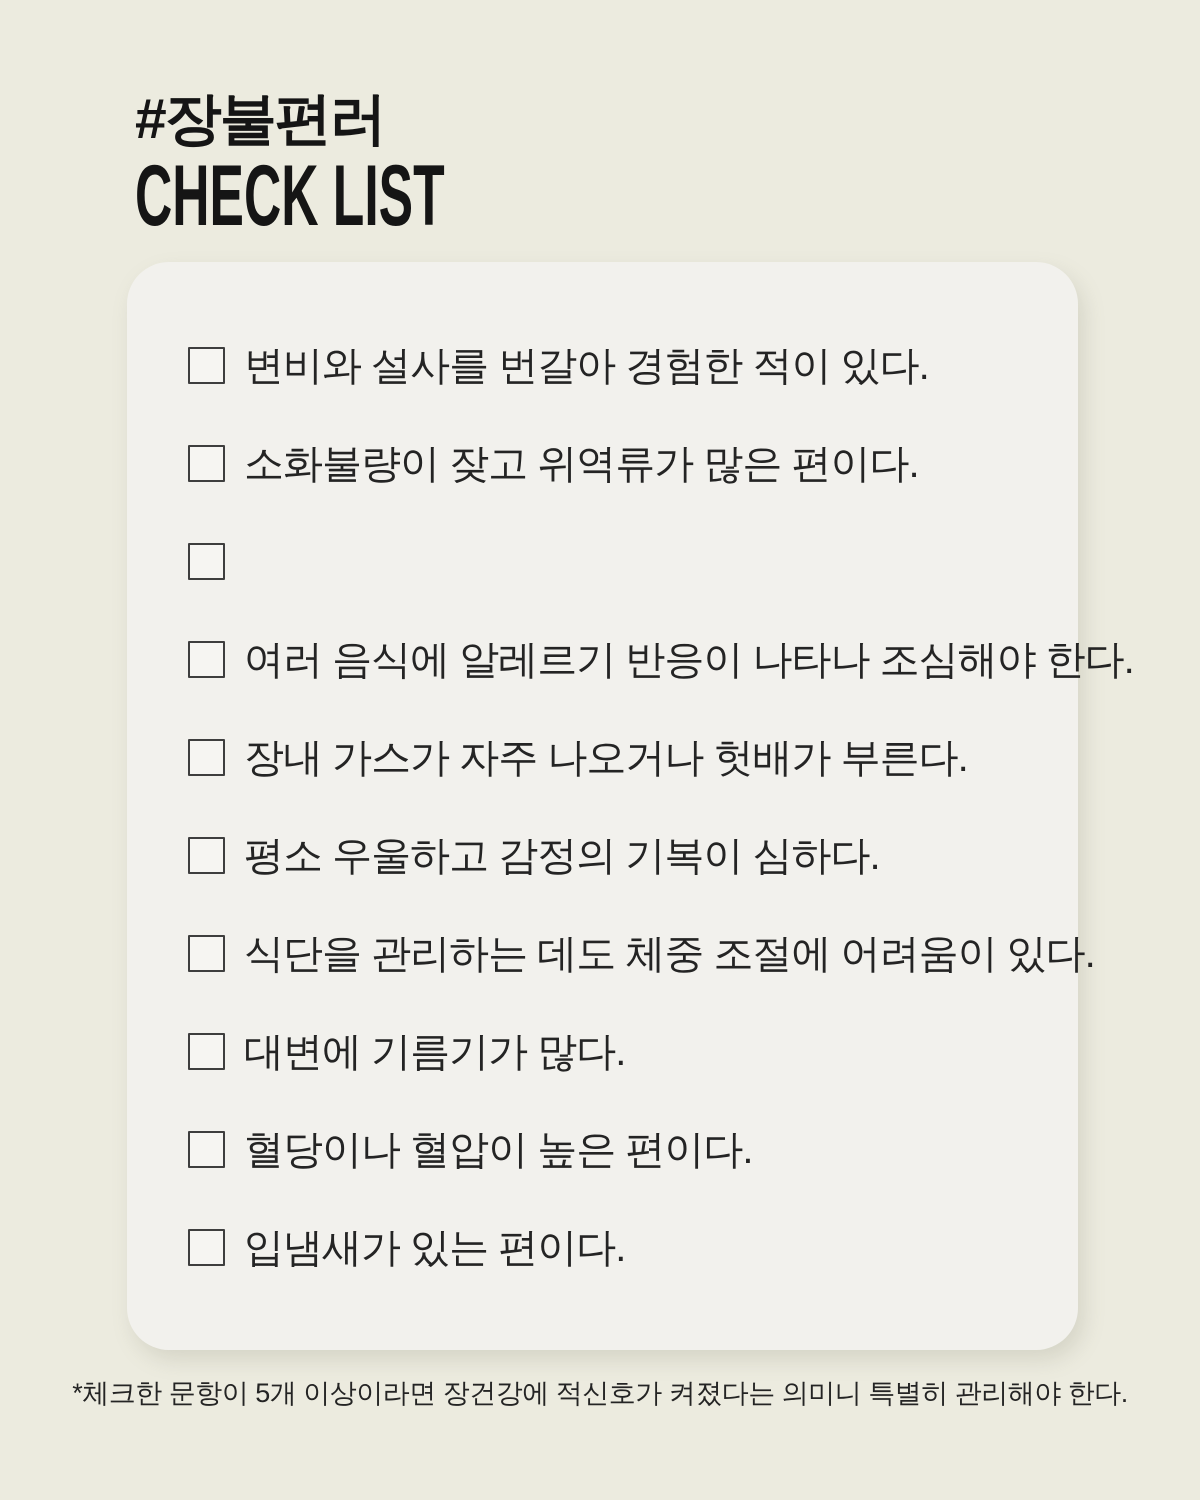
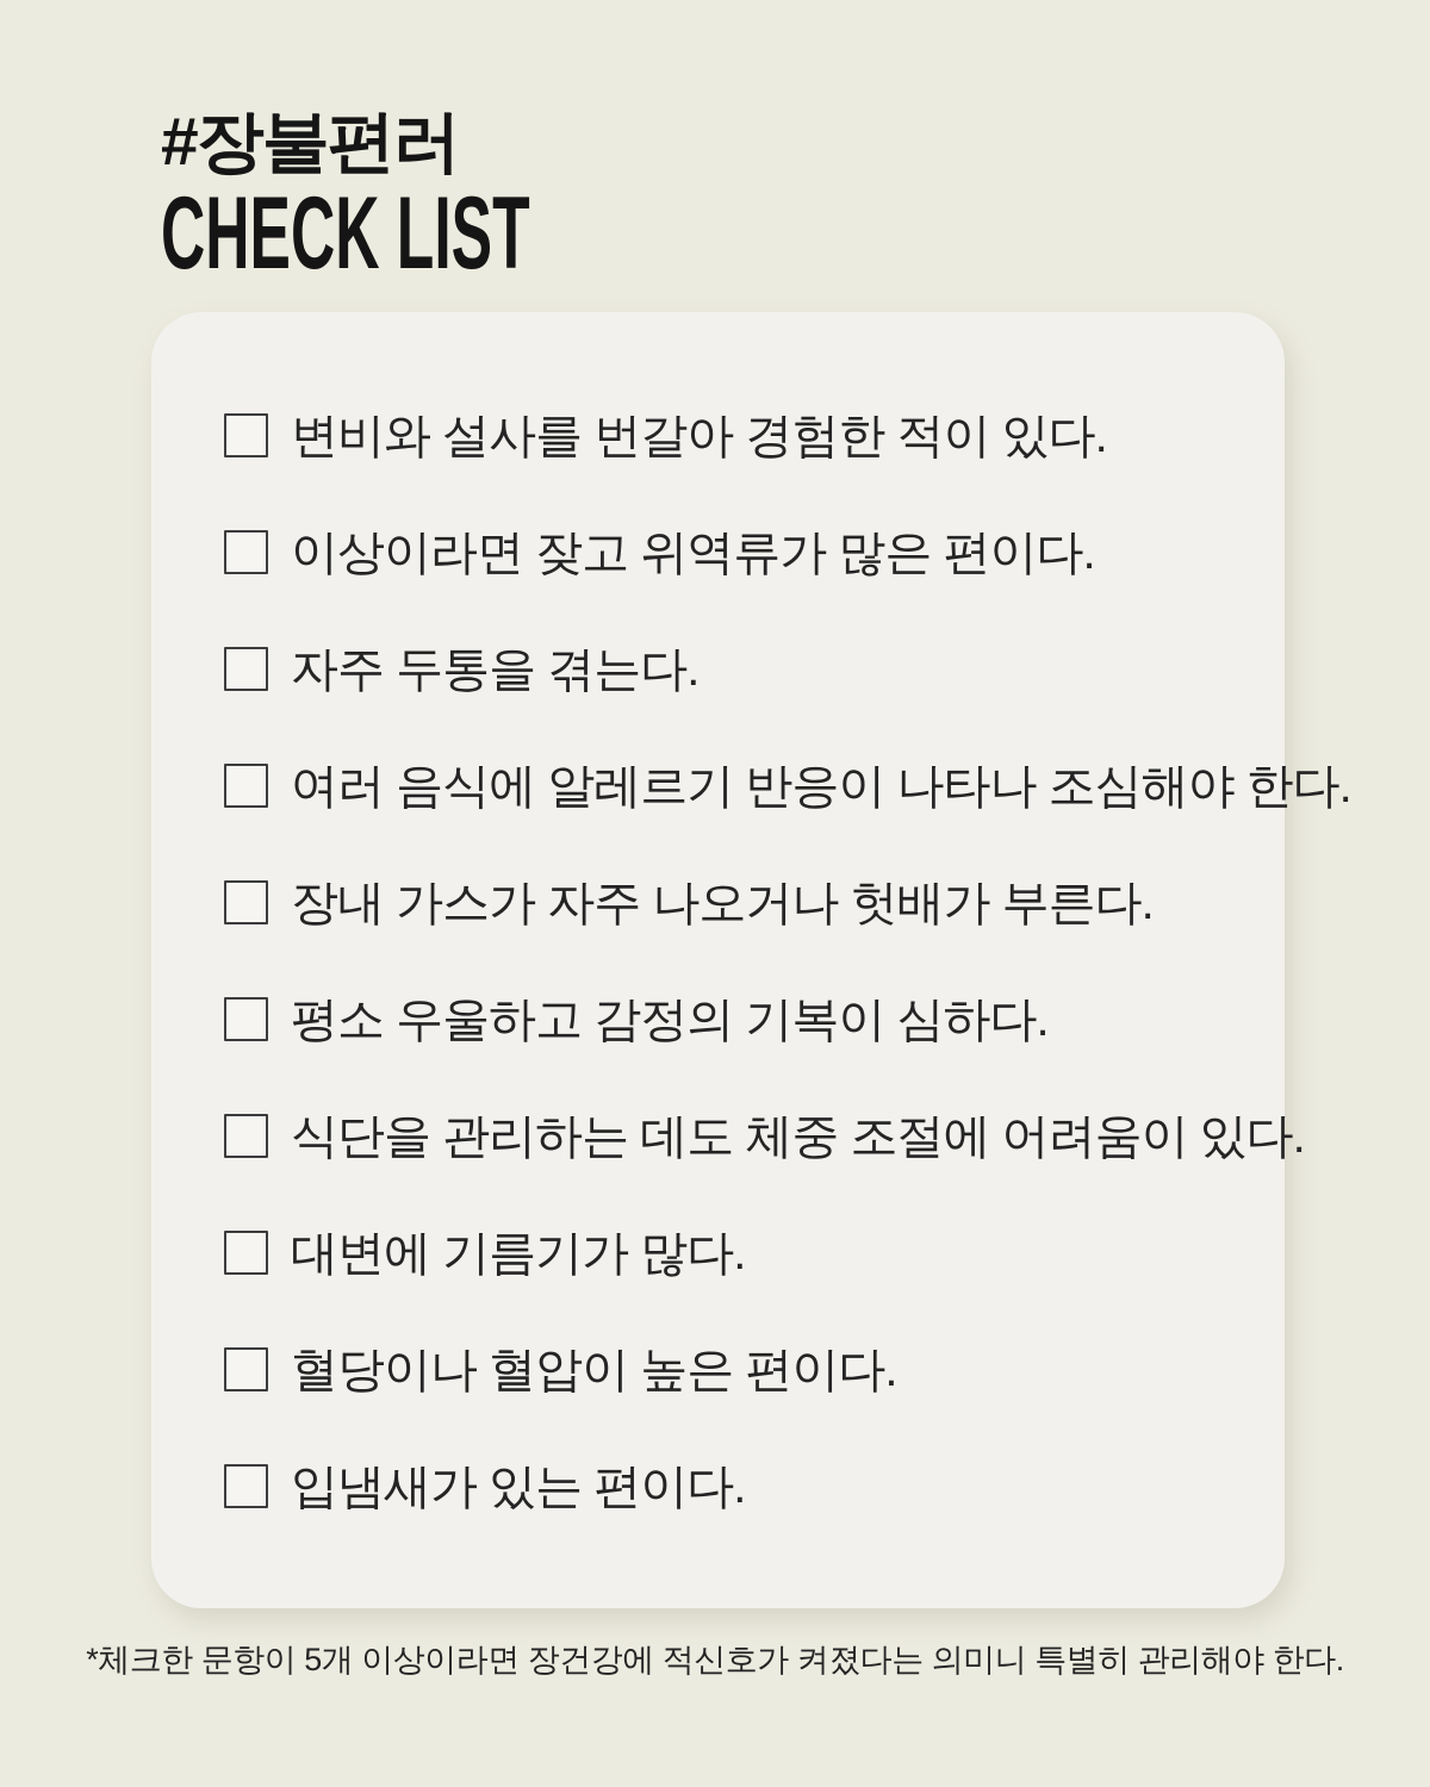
  #장불편러
  CHECK LIST
  변비와 설사를 번갈아 경험한 적이 있다.
- 소화불량이 잦고 위역류가 많은 편이다.
+ 이상이라면 잦고 위역류가 많은 편이다.
+ 자주 두통을 겪는다.
  여러 음식에 알레르기 반응이 나타나 조심해야 한다.
  장내 가스가 자주 나오거나 헛배가 부른다.
  평소 우울하고 감정의 기복이 심하다.
  식단을 관리하는 데도 체중 조절에 어려움이 있다.
  대변에 기름기가 많다.
  혈당이나 혈압이 높은 편이다.
  입냄새가 있는 편이다.
  *체크한 문항이 5개 이상이라면 장건강에 적신호가 켜졌다는 의미니 특별히 관리해야 한다.
